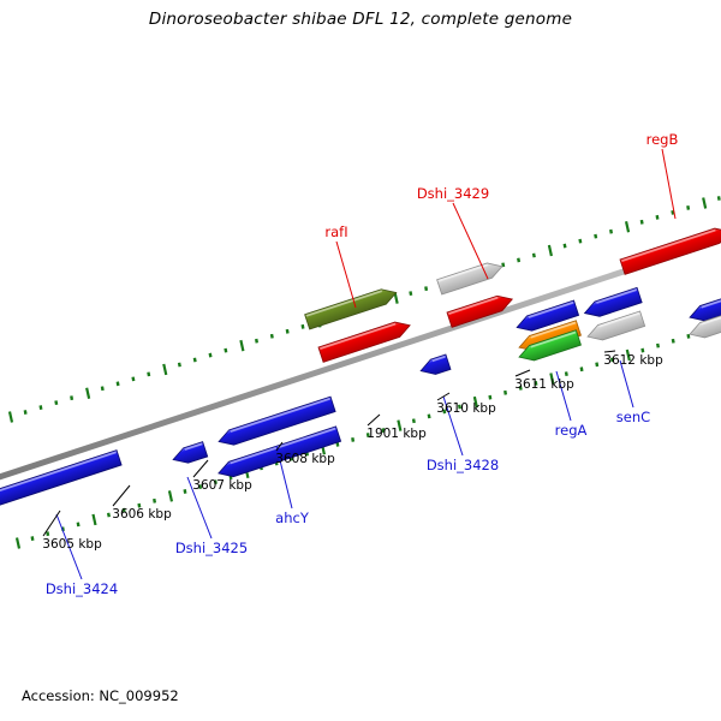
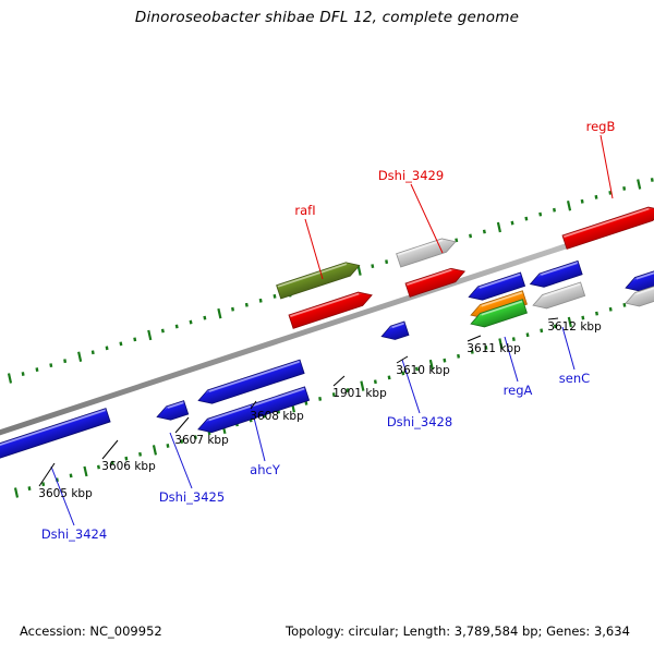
  Dinoroseobacter shibae DFL 12, complete genome
  rafI
  Dshi_3429
  regB
  Dshi_3424
  Dshi_3425
  ahcY
  Dshi_3428
  regA
  senC
  3605 kbp
  3606 kbp
  3607 kbp
  3608 kbp
  1901 kbp
  3610 kbp
  3611 kbp
  3612 kbp
  Accession: NC_009952
+ Topology: circular; Length: 3,789,584 bp; Genes: 3,634
